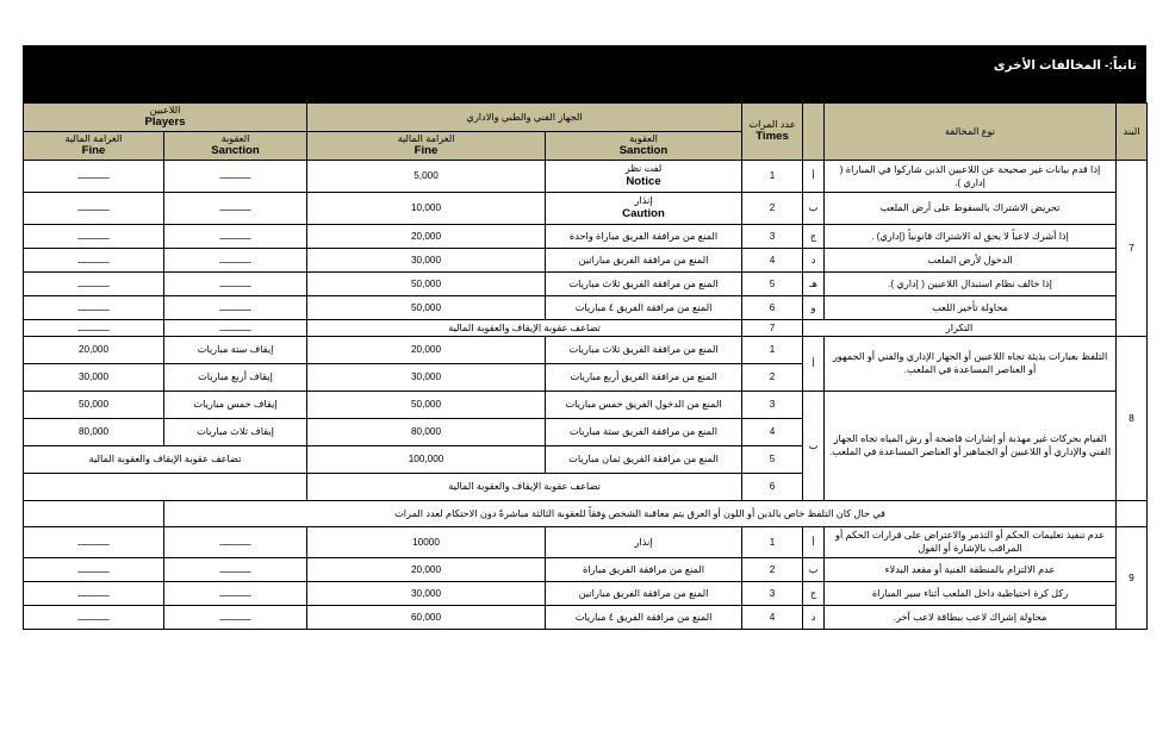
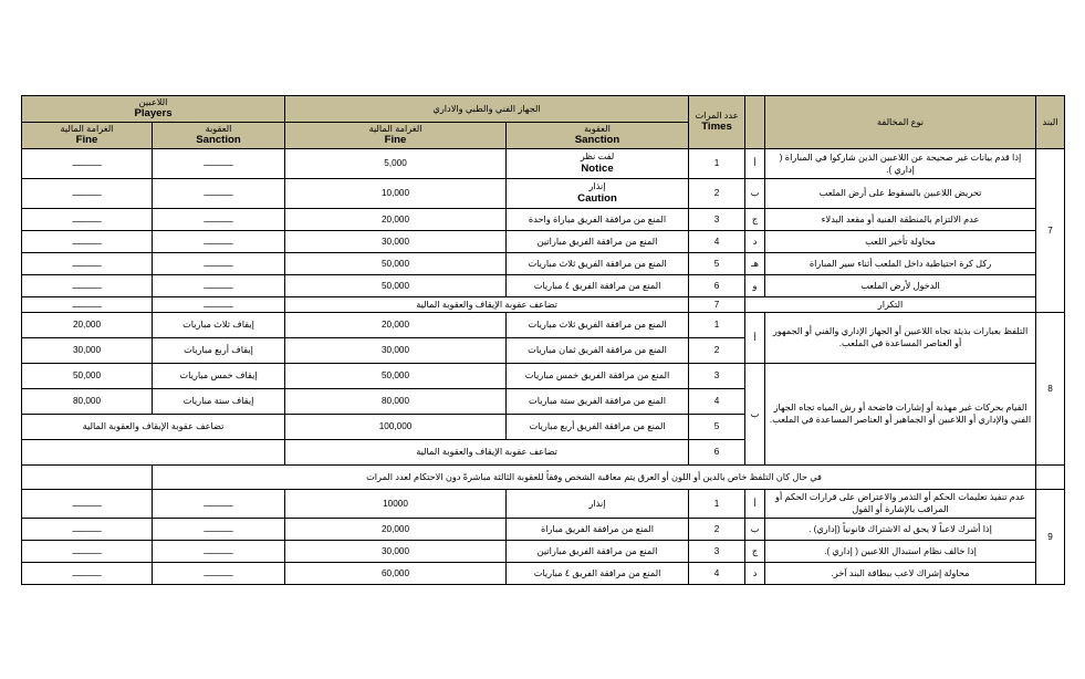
- ثانياً:- المخالفات الأخرى
  البند	نوع المخالفة		عدد المرات Times	الجهاز الفني والطبي والاداري	اللاعبين Players
  العقوبة Sanction	الغرامة المالية Fine	العقوبة Sanction	الغرامة المالية Fine
  7	إذا قدم بيانات غير صحيحة عن اللاعبين الذين شاركوا في المباراة ( إداري ).	أ	1	لفت نظر Notice	5,000	ـــــــــــ	ـــــــــــ
- تحريض الاشتراك بالسقوط على أرض الملعب	ب	2	إنذار Caution	10,000	ـــــــــــ	ـــــــــــ
+ تحريض اللاعبين بالسقوط على أرض الملعب	ب	2	إنذار Caution	10,000	ـــــــــــ	ـــــــــــ
- إذا أشرك لاعباً لا يحق له الاشتراك قانونياً (إداري) .	ج	3	المنع من مرافقة الفريق مباراة واحدة	20,000	ـــــــــــ	ـــــــــــ
+ عدم الالتزام بالمنطقة الفنية أو مقعد البدلاء	ج	3	المنع من مرافقة الفريق مباراة واحدة	20,000	ـــــــــــ	ـــــــــــ
- الدخول لأرض الملعب	د	4	المنع من مرافقة الفريق مباراتين	30,000	ـــــــــــ	ـــــــــــ
+ محاولة تأخير اللعب	د	4	المنع من مرافقة الفريق مباراتين	30,000	ـــــــــــ	ـــــــــــ
- إذا خالف نظام استبدال اللاعبين ( إداري ).	هـ	5	المنع من مرافقة الفريق ثلاث مباريات	50,000	ـــــــــــ	ـــــــــــ
+ ركل كرة احتياطية داخل الملعب أثناء سير المباراة	هـ	5	المنع من مرافقة الفريق ثلاث مباريات	50,000	ـــــــــــ	ـــــــــــ
- محاولة تأخير اللعب	و	6	المنع من مرافقة الفريق ٤ مباريات	50,000	ـــــــــــ	ـــــــــــ
+ الدخول لأرض الملعب	و	6	المنع من مرافقة الفريق ٤ مباريات	50,000	ـــــــــــ	ـــــــــــ
  التكرار	7	تضاعف عقوبة الإيقاف والعقوبة المالية	ـــــــــــ	ـــــــــــ
- 8	التلفظ بعبارات بذيئة تجاه اللاعبين أو الجهاز الإداري والفني أو الجمهور أو العناصر المساعدة في الملعب.	أ	1	المنع من مرافقة الفريق ثلاث مباريات	20,000	إيقاف ستة مباريات	20,000
+ 8	التلفظ بعبارات بذيئة تجاه اللاعبين أو الجهاز الإداري والفني أو الجمهور أو العناصر المساعدة في الملعب.	أ	1	المنع من مرافقة الفريق ثلاث مباريات	20,000	إيقاف ثلاث مباريات	20,000
- 2	المنع من مرافقة الفريق أربع مباريات	30,000	إيقاف أربع مباريات	30,000
+ 2	المنع من مرافقة الفريق ثمان مباريات	30,000	إيقاف أربع مباريات	30,000
- القيام بحركات غير مهذبة أو إشارات فاضحة أو رش المياه تجاه الجهاز الفني والإداري أو اللاعبين أو الجماهير أو العناصر المساعدة في الملعب.	ب	3	المنع من الدخول الفريق خمس مباريات	50,000	إيقاف خمس مباريات	50,000
+ القيام بحركات غير مهذبة أو إشارات فاضحة أو رش المياه تجاه الجهاز الفني والإداري أو اللاعبين أو الجماهير أو العناصر المساعدة في الملعب.	ب	3	المنع من مرافقة الفريق خمس مباريات	50,000	إيقاف خمس مباريات	50,000
- 4	المنع من مرافقة الفريق ستة مباريات	80,000	إيقاف ثلاث مباريات	80,000
+ 4	المنع من مرافقة الفريق ستة مباريات	80,000	إيقاف ستة مباريات	80,000
- 5	المنع من مرافقة الفريق ثمان مباريات	100,000	تضاعف عقوبة الإيقاف والعقوبة المالية
+ 5	المنع من مرافقة الفريق أربع مباريات	100,000	تضاعف عقوبة الإيقاف والعقوبة المالية
  6	تضاعف عقوبة الإيقاف والعقوبة المالية
  	في حال كان التلفظ خاص بالدين أو اللون أو العرق يتم معاقبة الشخص وفقاً للعقوبة الثالثة مباشرةً دون الاحتكام لعدد المرات
  9	عدم تنفيذ تعليمات الحكم أو التذمر والاعتراض على قرارات الحكم أو المراقب بالإشارة أو القول	أ	1	إنذار	10000	ـــــــــــ	ـــــــــــ
- عدم الالتزام بالمنطقة الفنية أو مقعد البدلاء	ب	2	المنع من مرافقة الفريق مباراة	20,000	ـــــــــــ	ـــــــــــ
+ إذا أشرك لاعباً لا يحق له الاشتراك قانونياً (إداري) .	ب	2	المنع من مرافقة الفريق مباراة	20,000	ـــــــــــ	ـــــــــــ
- ركل كرة احتياطية داخل الملعب أثناء سير المباراة	ج	3	المنع من مرافقة الفريق مباراتين	30,000	ـــــــــــ	ـــــــــــ
+ إذا خالف نظام استبدال اللاعبين ( إداري ).	ج	3	المنع من مرافقة الفريق مباراتين	30,000	ـــــــــــ	ـــــــــــ
- محاولة إشراك لاعب ببطاقة لاعب آخر.	د	4	المنع من مرافقة الفريق ٤ مباريات	60,000	ـــــــــــ	ـــــــــــ
+ محاولة إشراك لاعب ببطاقة البند آخر.	د	4	المنع من مرافقة الفريق ٤ مباريات	60,000	ـــــــــــ	ـــــــــــ
